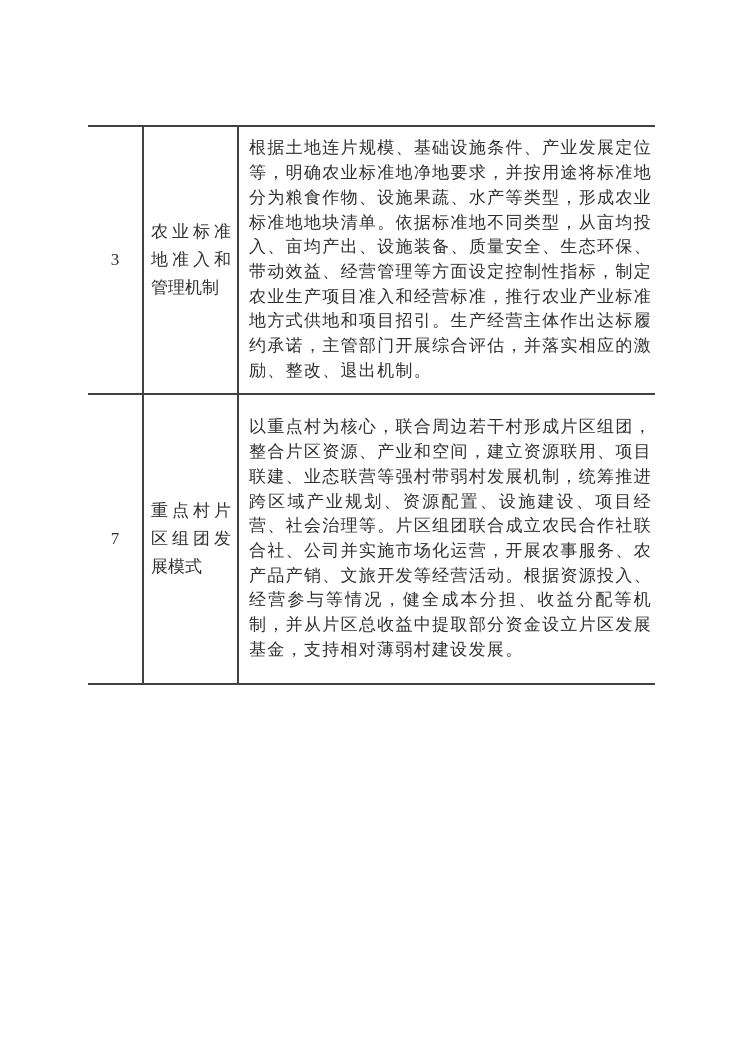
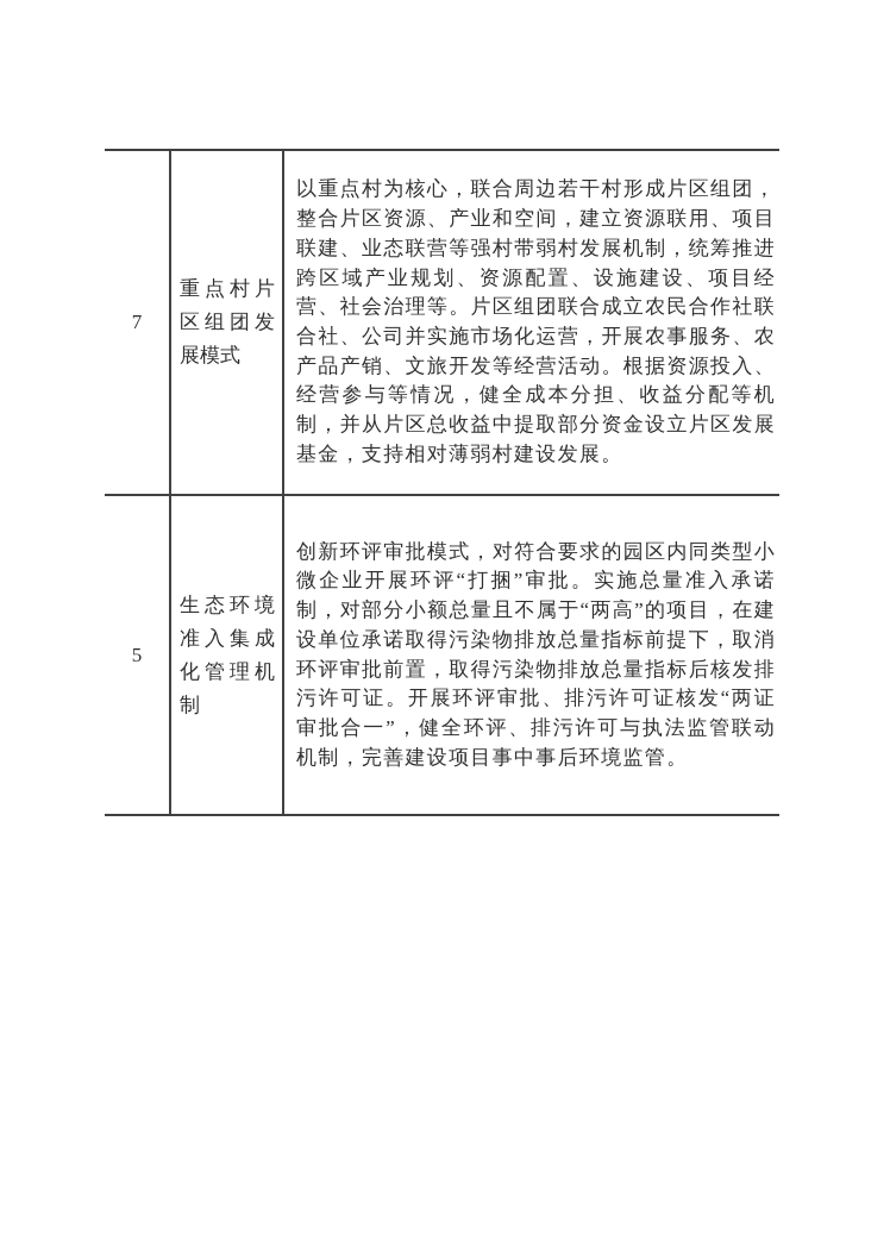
- 3	农业标准地准入和管理机制	根据土地连片规模、基础设施条件、产业发展定位等，明确农业标准地净地要求，并按用途将标准地分为粮食作物、设施果蔬、水产等类型，形成农业标准地地块清单。依据标准地不同类型，从亩均投入、亩均产出、设施装备、质量安全、生态环保、带动效益、经营管理等方面设定控制性指标，制定农业生产项目准入和经营标准，推行农业产业标准地方式供地和项目招引。生产经营主体作出达标履约承诺，主管部门开展综合评估，并落实相应的激励、整改、退出机制。
  7	重点村片区组团发展模式	以重点村为核心，联合周边若干村形成片区组团，整合片区资源、产业和空间，建立资源联用、项目联建、业态联营等强村带弱村发展机制，统筹推进跨区域产业规划、资源配置、设施建设、项目经营、社会治理等。片区组团联合成立农民合作社联合社、公司并实施市场化运营，开展农事服务、农产品产销、文旅开发等经营活动。根据资源投入、经营参与等情况，健全成本分担、收益分配等机制，并从片区总收益中提取部分资金设立片区发展基金，支持相对薄弱村建设发展。
+ 5	生态环境准入集成化管理机制	创新环评审批模式，对符合要求的园区内同类型小微企业开展环评“打捆”审批。实施总量准入承诺制，对部分小额总量且不属于“两高”的项目，在建设单位承诺取得污染物排放总量指标前提下，取消环评审批前置，取得污染物排放总量指标后核发排污许可证。开展环评审批、排污许可证核发“两证审批合一”，健全环评、排污许可与执法监管联动机制，完善建设项目事中事后环境监管。
